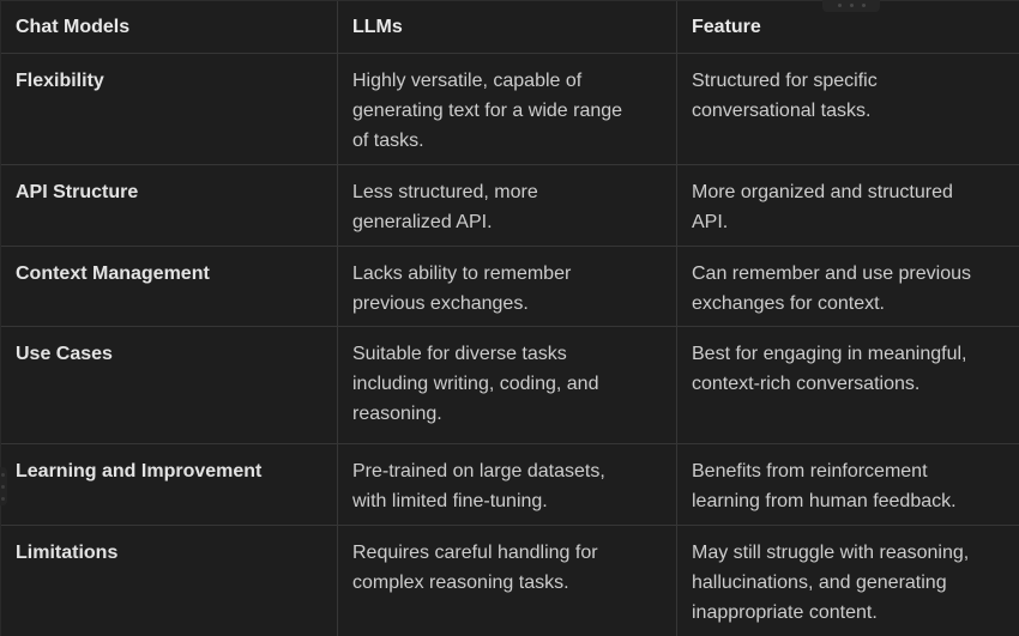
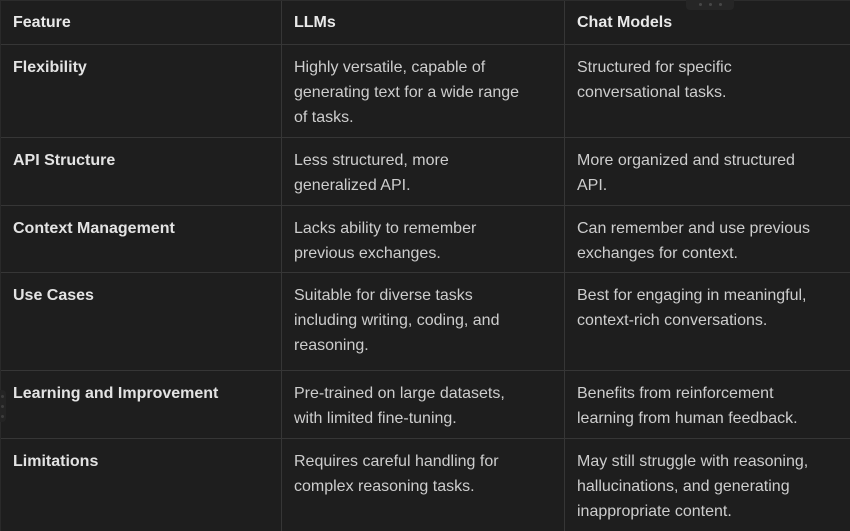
- Chat Models
+ Feature
  LLMs
- Feature
+ Chat Models
  Flexibility
  Highly versatile, capable of
  generating text for a wide range
  of tasks.
  Structured for specific
  conversational tasks.
  API Structure
  Less structured, more
  generalized API.
  More organized and structured
  API.
  Context Management
  Lacks ability to remember
  previous exchanges.
  Can remember and use previous
  exchanges for context.
  Use Cases
  Suitable for diverse tasks
  including writing, coding, and
  reasoning.
  Best for engaging in meaningful,
  context-rich conversations.
  Learning and Improvement
  Pre-trained on large datasets,
  with limited fine-tuning.
  Benefits from reinforcement
  learning from human feedback.
  Limitations
  Requires careful handling for
  complex reasoning tasks.
  May still struggle with reasoning,
  hallucinations, and generating
  inappropriate content.
